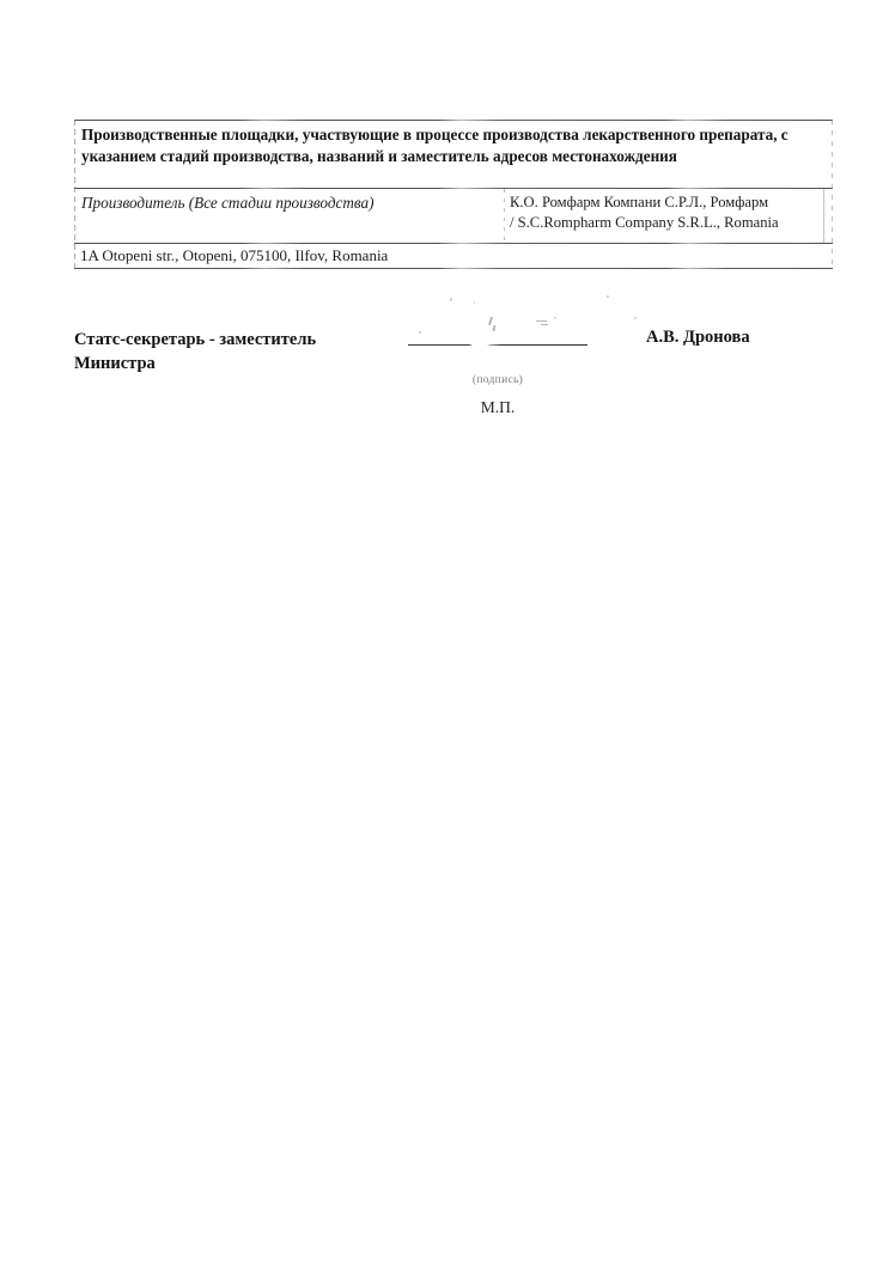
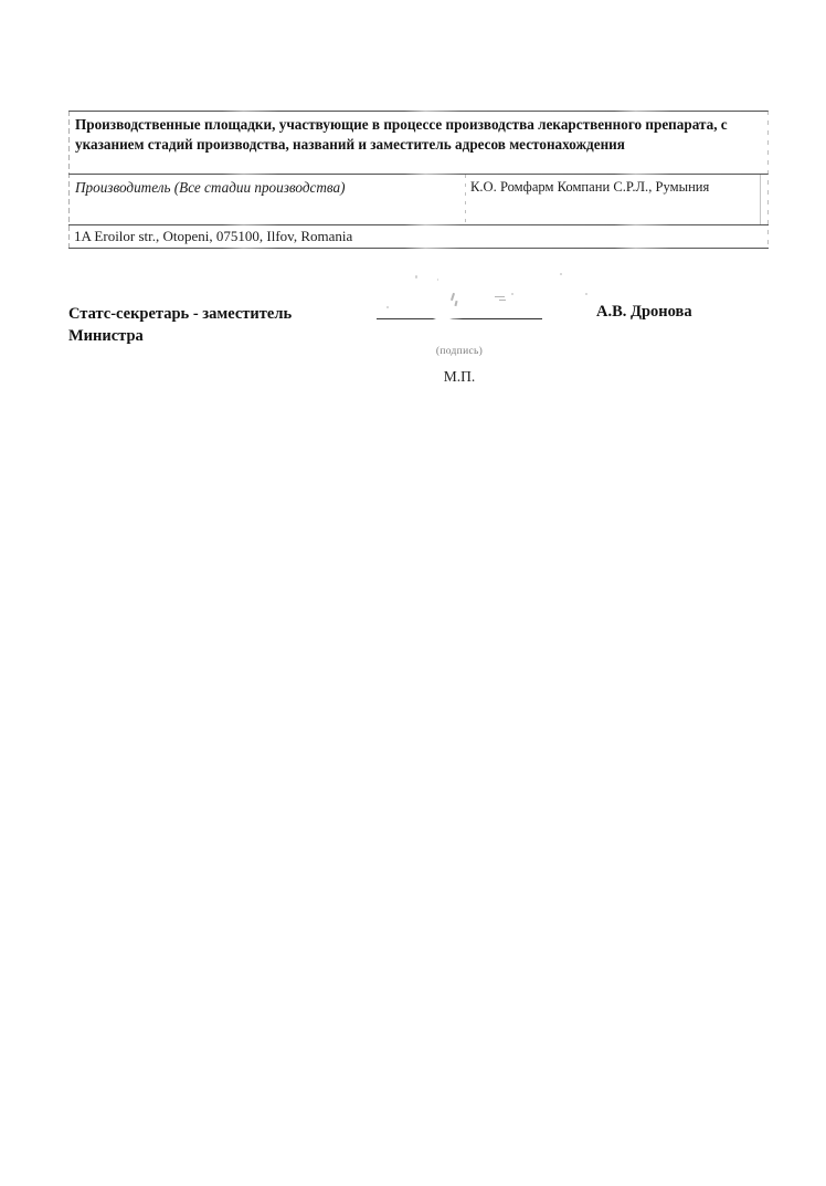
  Производственные площадки, участвующие в процессе производства лекарственного препарата, с указанием стадий производства, названий и заместитель адресов местонахождения
  Производитель (Все стадии производства)
- К.О. Ромфарм Компани С.Р.Л., Ромфарм
+ К.О. Ромфарм Компани С.Р.Л., Румыния
- / S.C.Rompharm Company S.R.L., Romania
- 1A Otopeni str., Otopeni, 075100, Ilfov, Romania
+ 1A Eroilor str., Otopeni, 075100, Ilfov, Romania
  Статс-секретарь - заместитель Министра
  (подпись)
  М.П.
  А.В. Дронова
